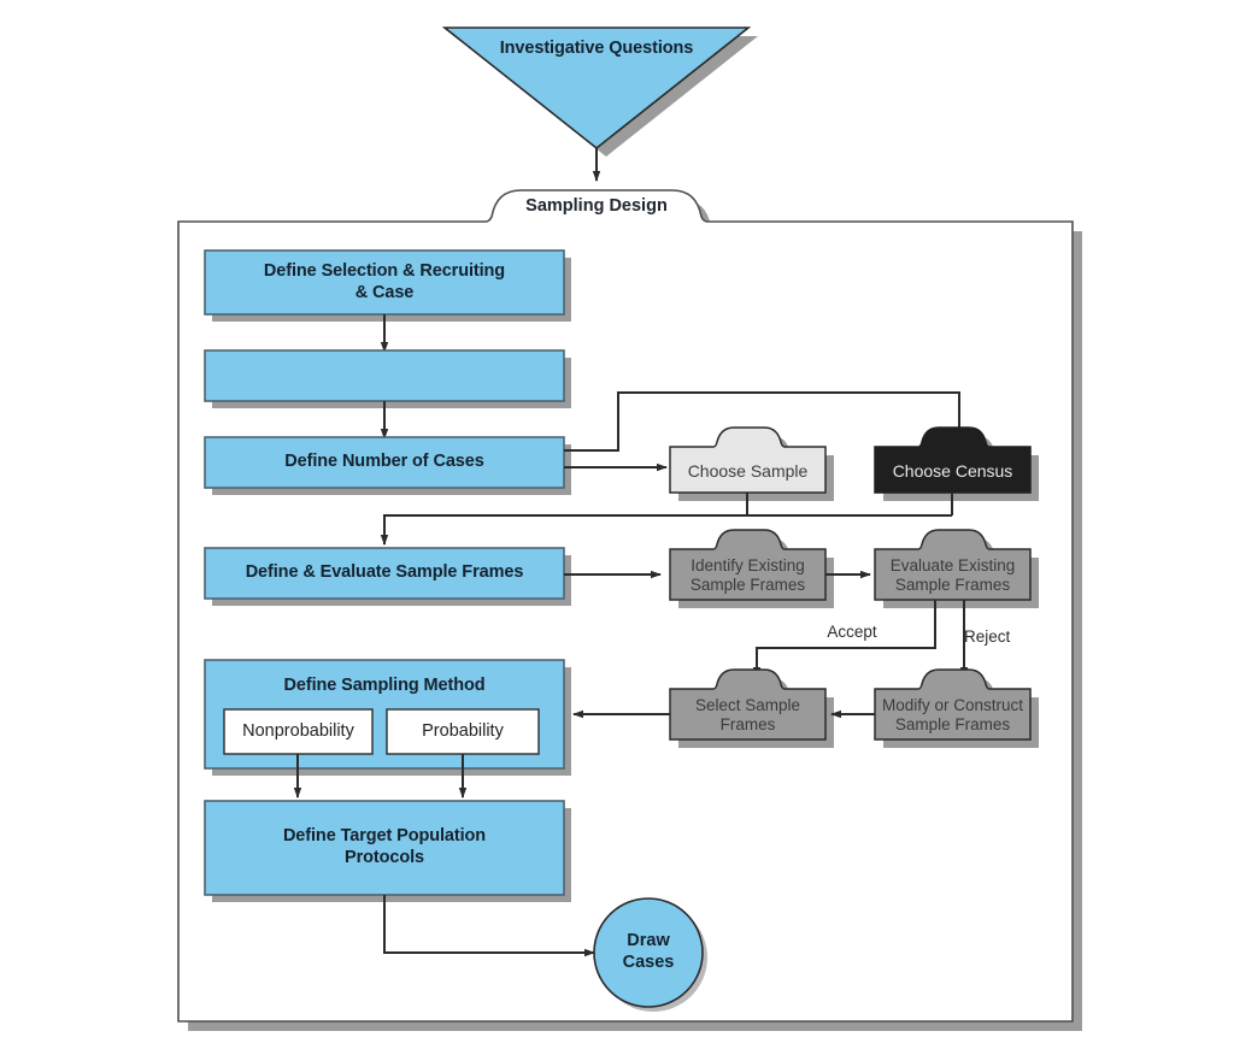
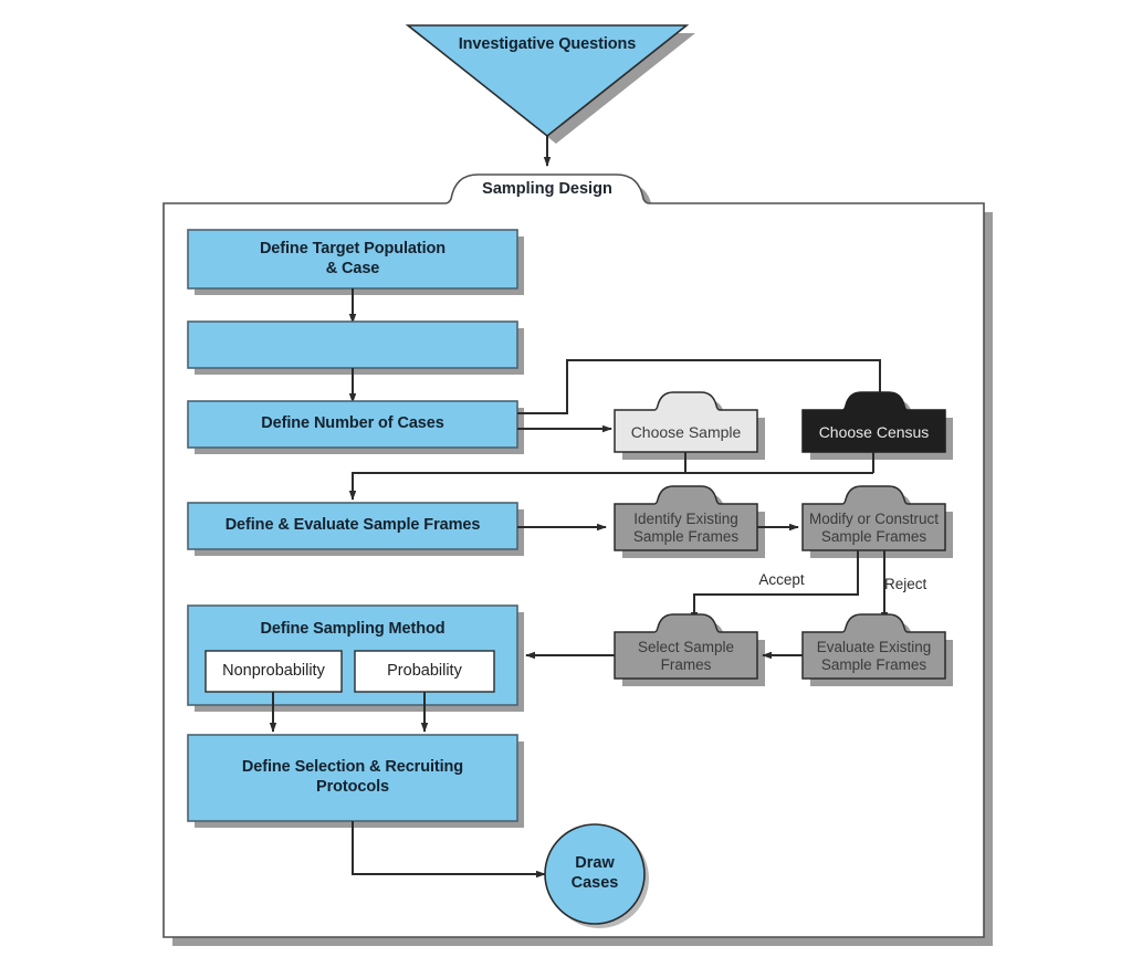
  Investigative Questions
  Sampling Design
- Define Selection & Recruiting
+ Define Target Population
  & Case
  Define Number of Cases
  Define & Evaluate Sample Frames
  Define Sampling Method
  Nonprobability
  Probability
- Define Target Population
+ Define Selection & Recruiting
  Protocols
  Choose Sample
  Choose Census
  Identify Existing
  Sample Frames
- Evaluate Existing
+ Modify or Construct
  Sample Frames
  Select Sample
  Frames
- Modify or Construct
+ Evaluate Existing
  Sample Frames
  Accept
  Reject
  Draw
  Cases
